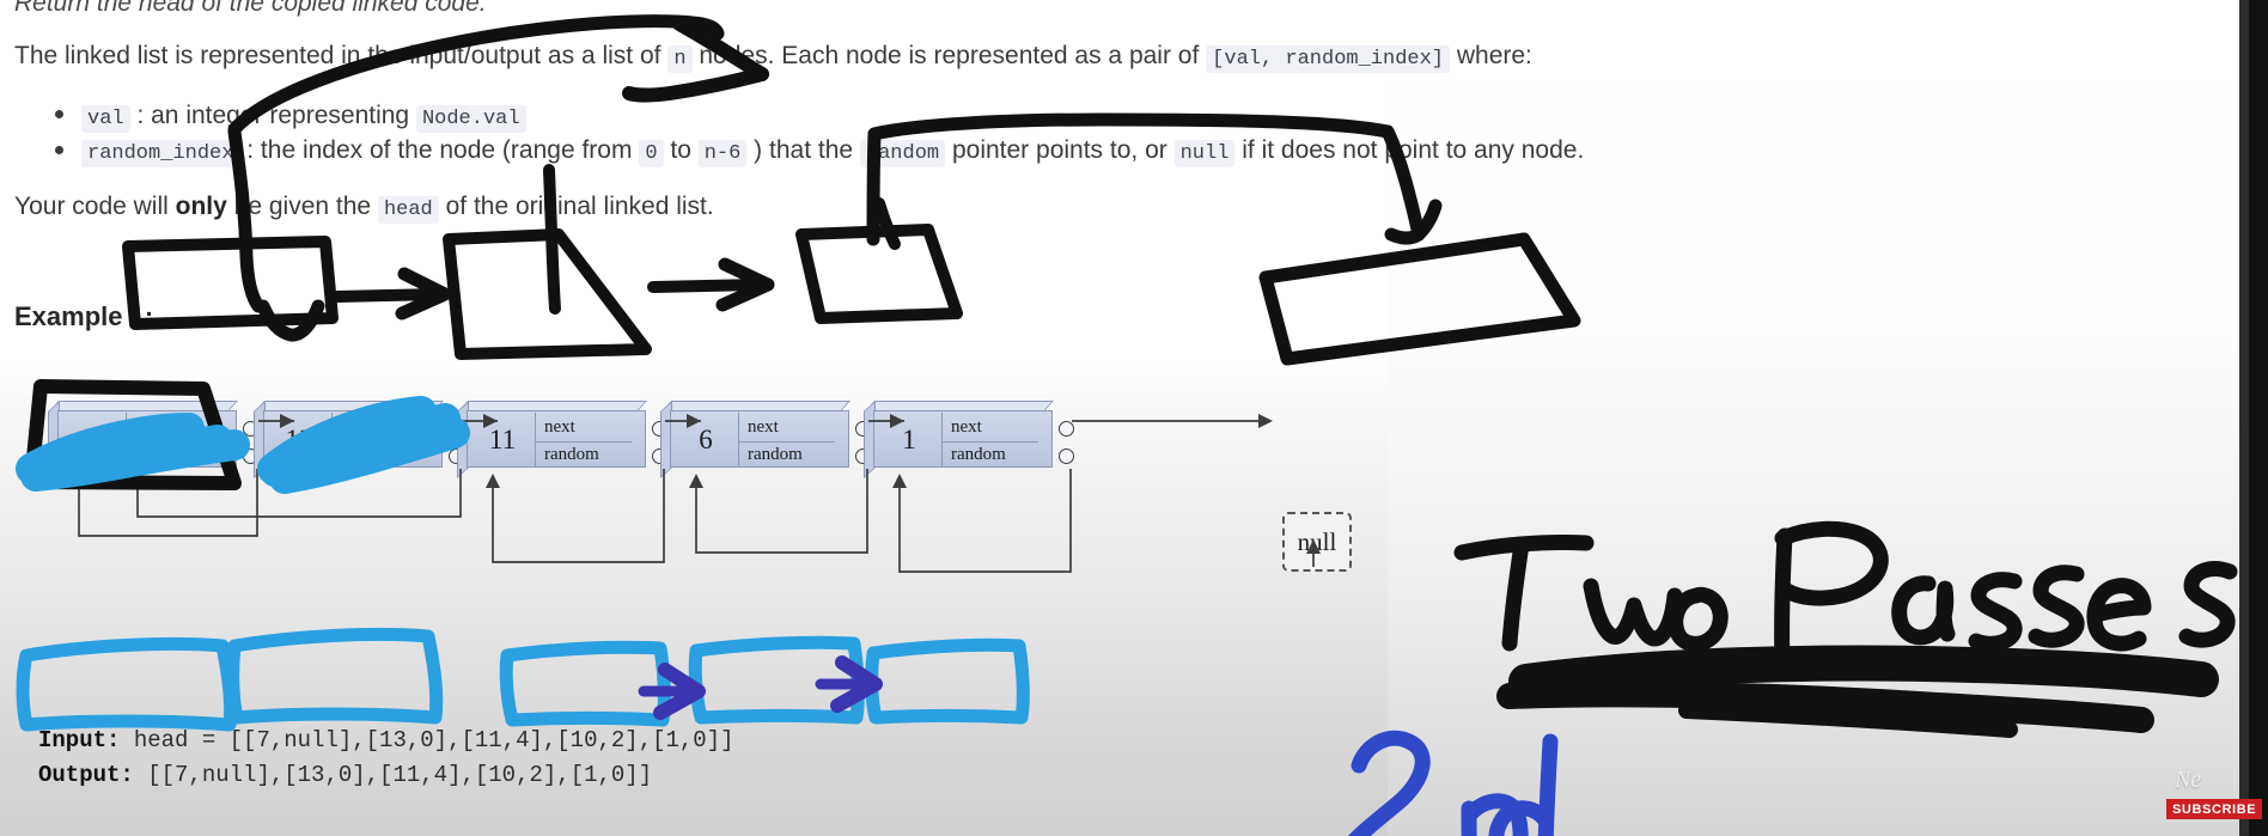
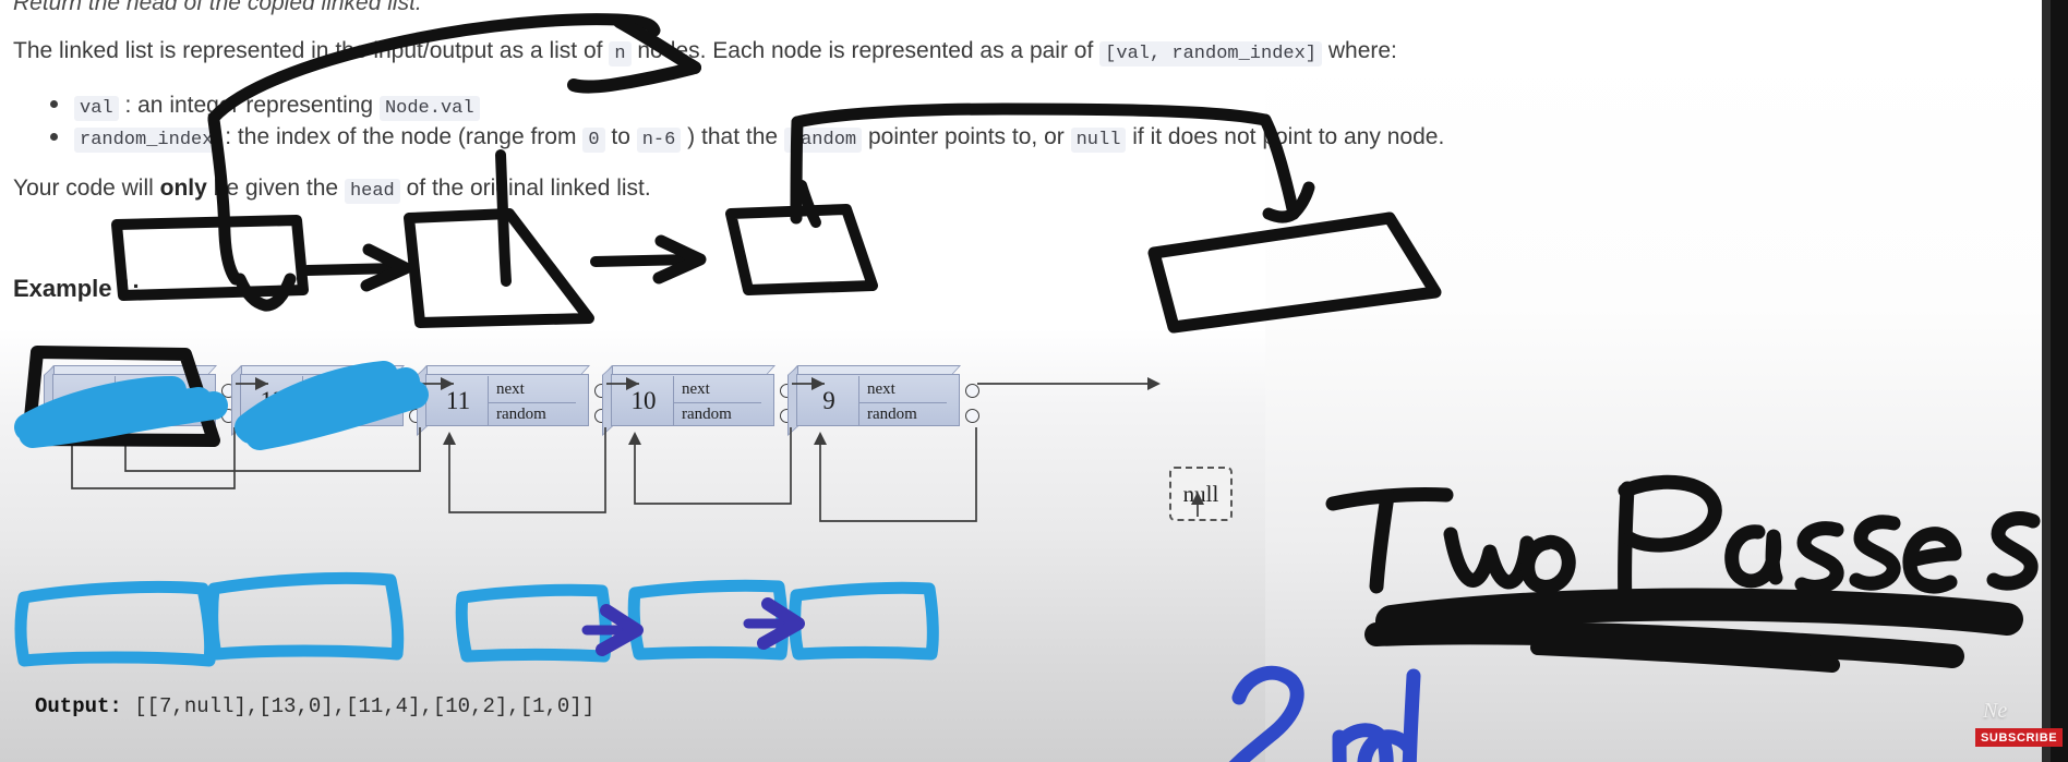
- Return the head of the copied linked code.
+ Return the head of the copied linked list.
  The linked list is represented in tput/output as a list of n nes. Each node is represented as a pair of [val, random_index] where:
  val : an integ representing Node.val
  random_index : the index of the node (range from 0 to n-6 ) that the andom pointer points to, or null if it does notoint to any node.
  Your code will only e given the head of the oriinal linked list.
  Example:
  11
  next
  random
- 6
+ 10
  next
  random
- 1
+ 9
  next
  random
  null
- Input: head = [[7,null],[13,0],[11,4],[10,2],[1,0]]
  Output: [[7,null],[13,0],[11,4],[10,2],[1,0]]
  Ne
  SUBSCRIBE
